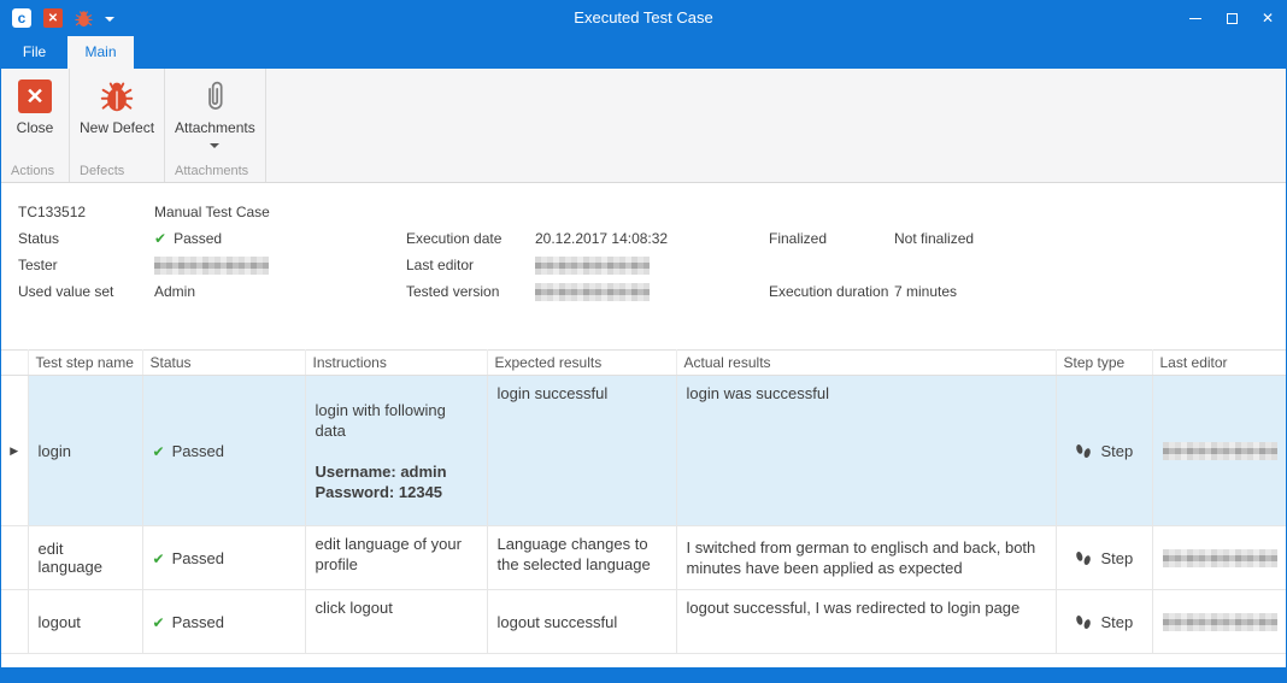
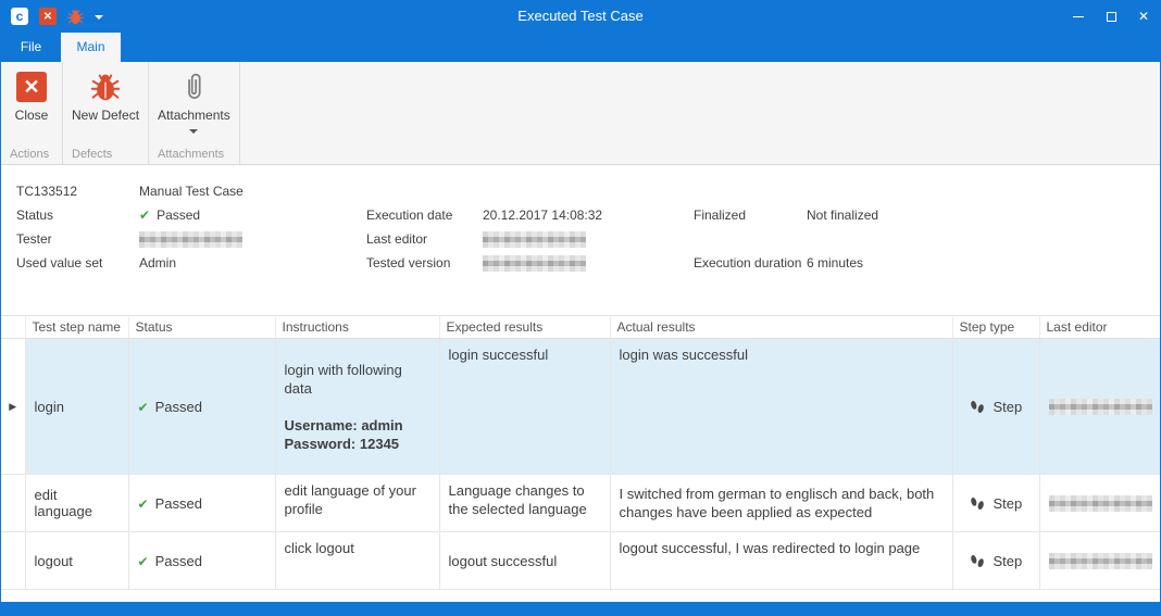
  c
  ✕
  Executed Test Case
  ✕
  File
  Main
  ✕
  Close
  Actions
  New Defect
  Defects
  Attachments
  Attachments
  TC133512
  Manual Test Case
  Status
  ✔ Passed
  Tester
  Used value set
  Admin
  Execution date
  20.12.2017 14:08:32
  Last editor
  Tested version
  Finalized
  Not finalized
  Execution duration
- 7 minutes
+ 6 minutes
  	Test step name	Status	Instructions	Expected results	Actual results	Step type	Last editor
  ▶	login	✔ Passed	login with following data Username: admin Password: 12345	login successful	login was successful	Step
- 	edit language	✔ Passed	edit language of your profile	Language changes to the selected language	I switched from german to englisch and back, both minutes have been applied as expected	Step
+ 	edit language	✔ Passed	edit language of your profile	Language changes to the selected language	I switched from german to englisch and back, both changes have been applied as expected	Step
  	logout	✔ Passed	click logout	logout successful	logout successful, I was redirected to login page	Step
